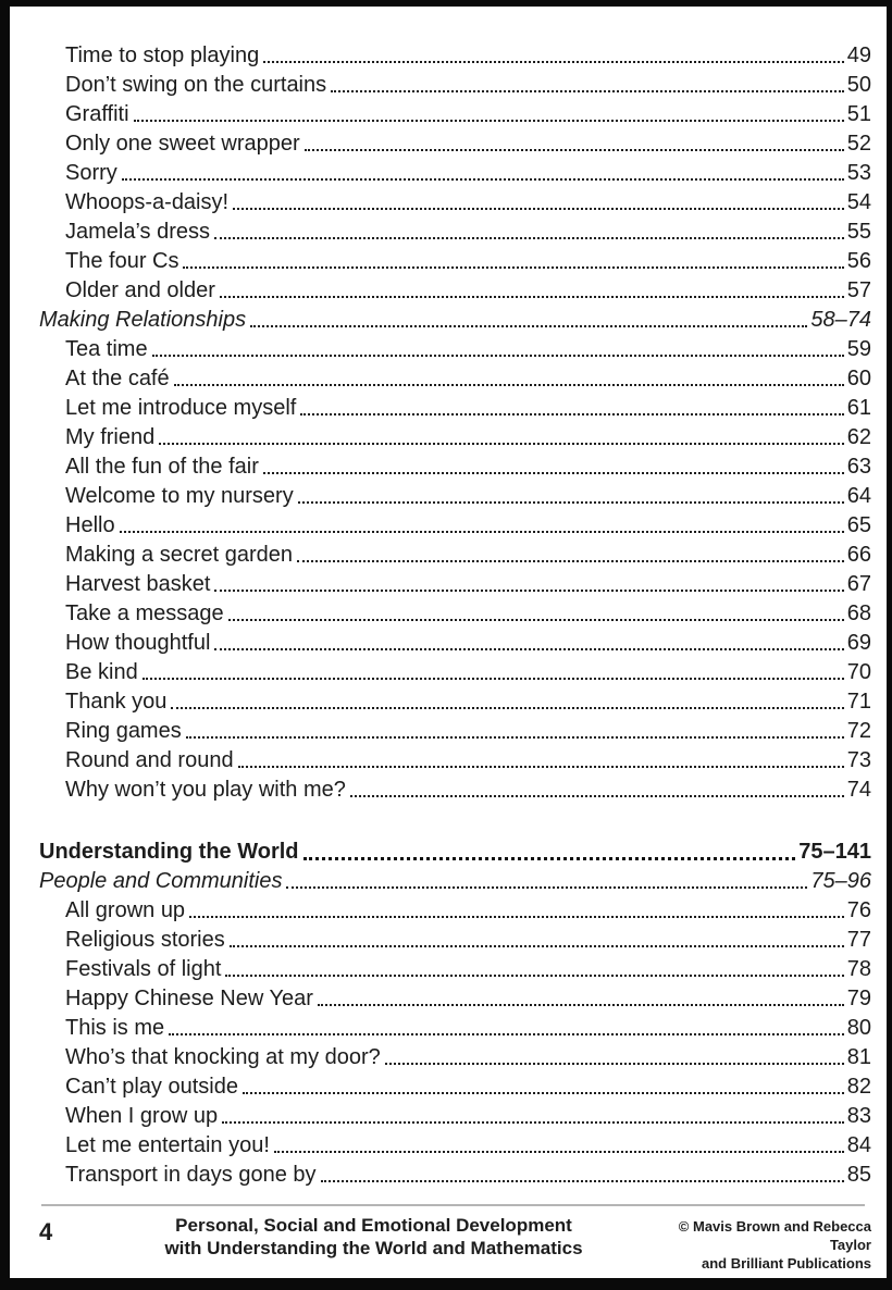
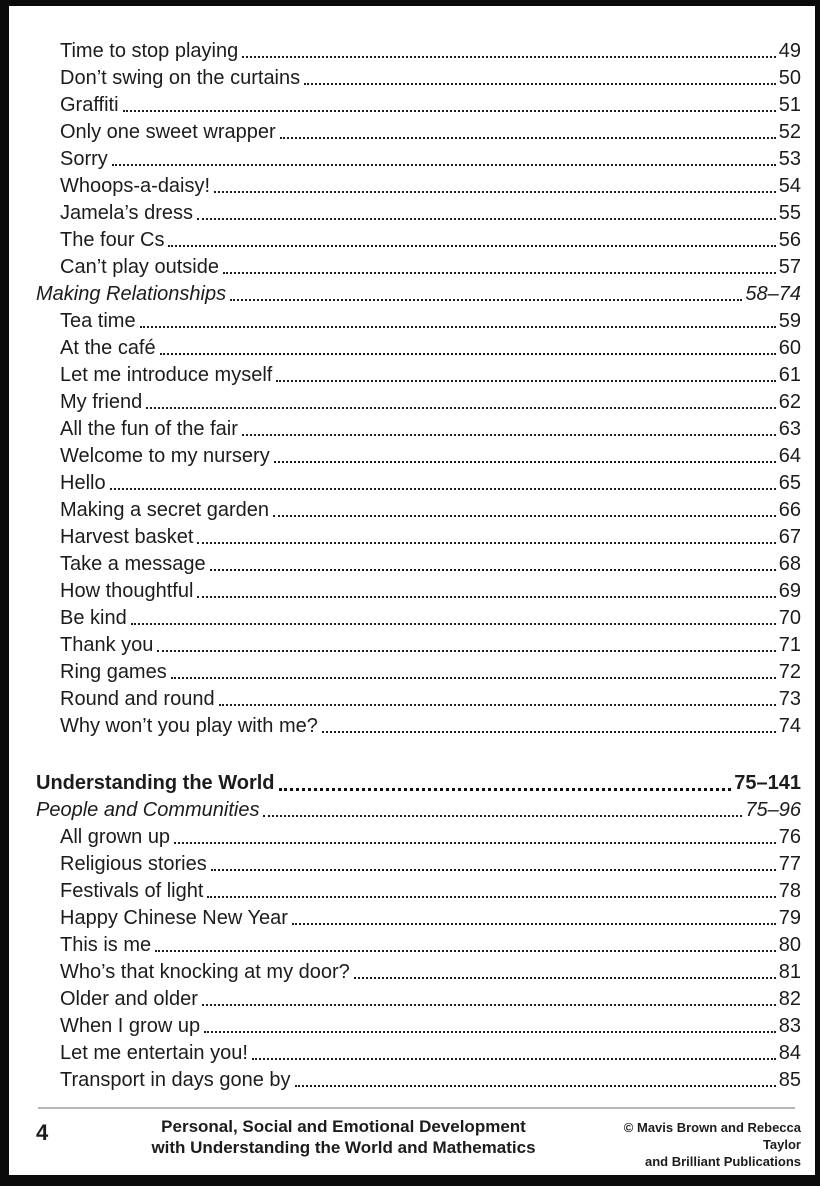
  Time to stop playing
  49
  Don’t swing on the curtains
  50
  Graffiti
  51
  Only one sweet wrapper
  52
  Sorry
  53
  Whoops-a-daisy!
  54
  Jamela’s dress
  55
  The four Cs
  56
- Older and older
+ Can’t play outside
  57
  Making Relationships
  58–74
  Tea time
  59
  At the café
  60
  Let me introduce myself
  61
  My friend
  62
  All the fun of the fair
  63
  Welcome to my nursery
  64
  Hello
  65
  Making a secret garden
  66
  Harvest basket
  67
  Take a message
  68
  How thoughtful
  69
  Be kind
  70
  Thank you
  71
  Ring games
  72
  Round and round
  73
  Why won’t you play with me?
  74
  Understanding the World
  75–141
  People and Communities
  75–96
  All grown up
  76
  Religious stories
  77
  Festivals of light
  78
  Happy Chinese New Year
  79
  This is me
  80
  Who’s that knocking at my door?
  81
- Can’t play outside
+ Older and older
  82
  When I grow up
  83
  Let me entertain you!
  84
  Transport in days gone by
  85
  4
  Personal, Social and Emotional Development
  with Understanding the World and Mathematics
  © Mavis Brown and Rebecca Taylor
  and Brilliant Publications
